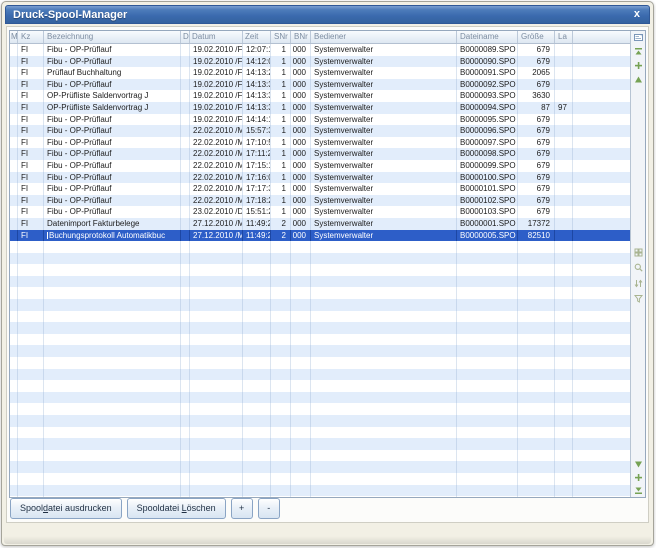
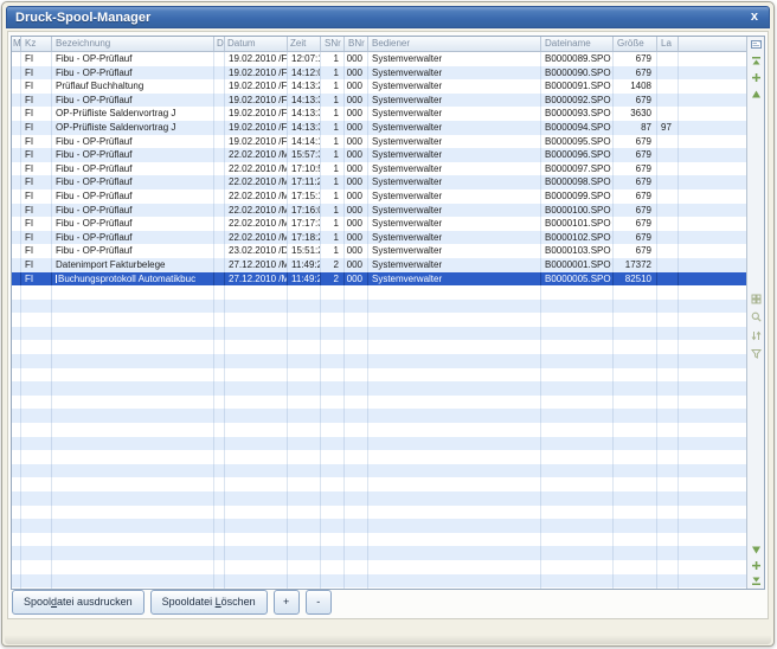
  Druck-Spool-Manager
  x
  M
  Kz
  Bezeichnung
  D
  Datum
  Zeit
  SNr
  BNr
  Bediener
  Dateiname
  Größe
  La
  FI
  Fibu - OP-Prüflauf
  19.02.2010 /F
  12:07:1
  1
  000
  Systemverwalter
  B0000089.SPO
  679
  FI
  Fibu - OP-Prüflauf
  19.02.2010 /F
  14:12:0
  1
  000
  Systemverwalter
  B0000090.SPO
  679
  FI
  Prüflauf Buchhaltung
  19.02.2010 /F
  14:13:2
  1
  000
  Systemverwalter
  B0000091.SPO
- 2065
+ 1408
  FI
  Fibu - OP-Prüflauf
  19.02.2010 /F
  14:13:3
  1
  000
  Systemverwalter
  B0000092.SPO
  679
  FI
  OP-Prüfliste Saldenvortrag J
  19.02.2010 /F
  14:13:3
  1
  000
  Systemverwalter
  B0000093.SPO
  3630
  FI
  OP-Prüfliste Saldenvortrag J
  19.02.2010 /F
  14:13:3
  1
  000
  Systemverwalter
  B0000094.SPO
  87
  97
  FI
  Fibu - OP-Prüflauf
  19.02.2010 /F
  14:14:1
  1
  000
  Systemverwalter
  B0000095.SPO
  679
  FI
  Fibu - OP-Prüflauf
  22.02.2010 /M
  15:57:3
  1
  000
  Systemverwalter
  B0000096.SPO
  679
  FI
  Fibu - OP-Prüflauf
  22.02.2010 /M
  17:10:5
  1
  000
  Systemverwalter
  B0000097.SPO
  679
  FI
  Fibu - OP-Prüflauf
  22.02.2010 /M
  17:11:2
  1
  000
  Systemverwalter
  B0000098.SPO
  679
  FI
  Fibu - OP-Prüflauf
  22.02.2010 /M
  17:15:1
  1
  000
  Systemverwalter
  B0000099.SPO
  679
  FI
  Fibu - OP-Prüflauf
  22.02.2010 /M
  17:16:0
  1
  000
  Systemverwalter
  B0000100.SPO
  679
  FI
  Fibu - OP-Prüflauf
  22.02.2010 /M
  17:17:3
  1
  000
  Systemverwalter
  B0000101.SPO
  679
  FI
  Fibu - OP-Prüflauf
  22.02.2010 /M
  17:18:2
  1
  000
  Systemverwalter
  B0000102.SPO
  679
  FI
  Fibu - OP-Prüflauf
  23.02.2010 /D
  15:51:2
  1
  000
  Systemverwalter
  B0000103.SPO
  679
  FI
  Datenimport Fakturbelege
  27.12.2010 /M
  11:49:2
  2
  000
  Systemverwalter
  B0000001.SPO
  17372
  FI
  Buchungsprotokoll Automatikbuc
  27.12.2010 /M
  11:49:2
  2
  000
  Systemverwalter
  B0000005.SPO
  82510
  Spooldatei ausdrucken
  Spooldatei Löschen
  +
  -
